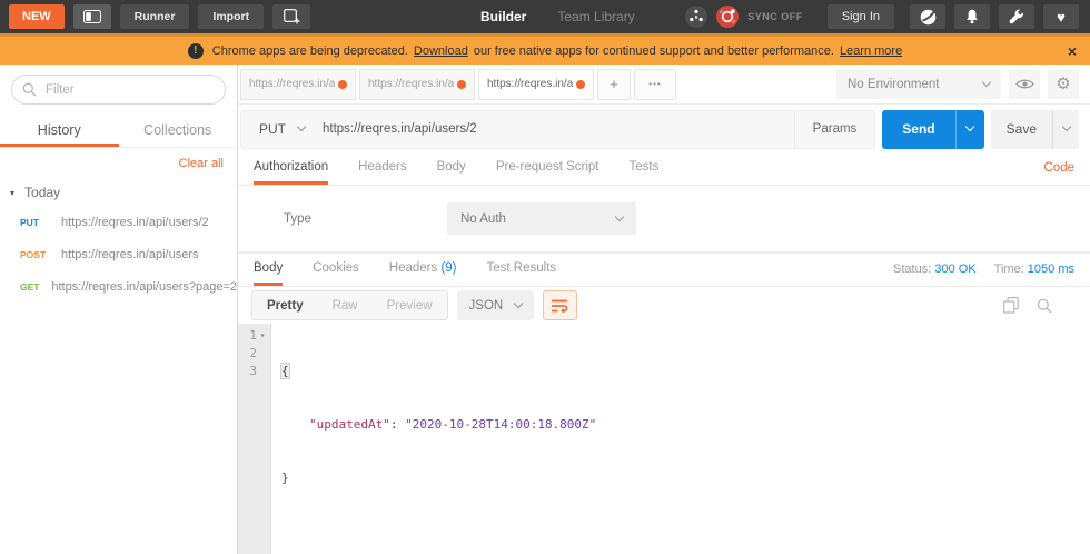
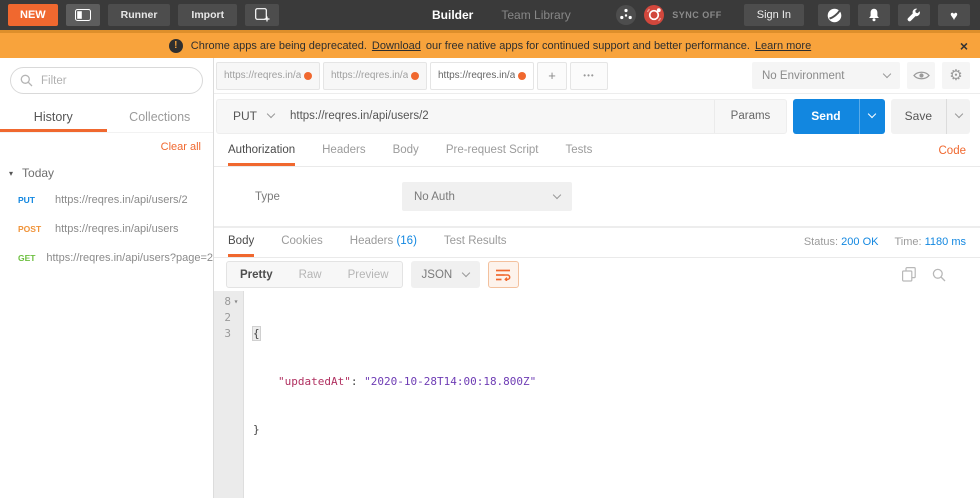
  NEW
  Runner
  Import
  Builder
  Team Library
  SYNC OFF
  Sign In
  ♥
  !
  Chrome apps are being deprecated.
  Download
  our free native apps for continued support and better performance.
  Learn more
  ×
  Filter
  History
  Collections
  Clear all
  ▾
  Today
  PUT
  https://reqres.in/api/users/2
  POST
  https://reqres.in/api/users
  GET
  https://reqres.in/api/users?page=2
  https://reqres.in/a
  https://reqres.in/a
  https://reqres.in/a
  +
  •••
  No Environment
  ⚙
  PUT
  https://reqres.in/api/users/2
  Params
  Send
  Save
  Authorization
  Headers
  Body
  Pre-request Script
  Tests
  Code
  Type
  No Auth
  Body
  Cookies
- Headers (9)
+ Headers (16)
  Test Results
- Status: 300 OK
+ Status: 200 OK
- Time: 1050 ms
+ Time: 1180 ms
  Pretty
  Raw
  Preview
  JSON
- 1
+ 8
  ▾
  2
  3
  {
  "updatedAt": "2020-10-28T14:00:18.800Z"
  }
